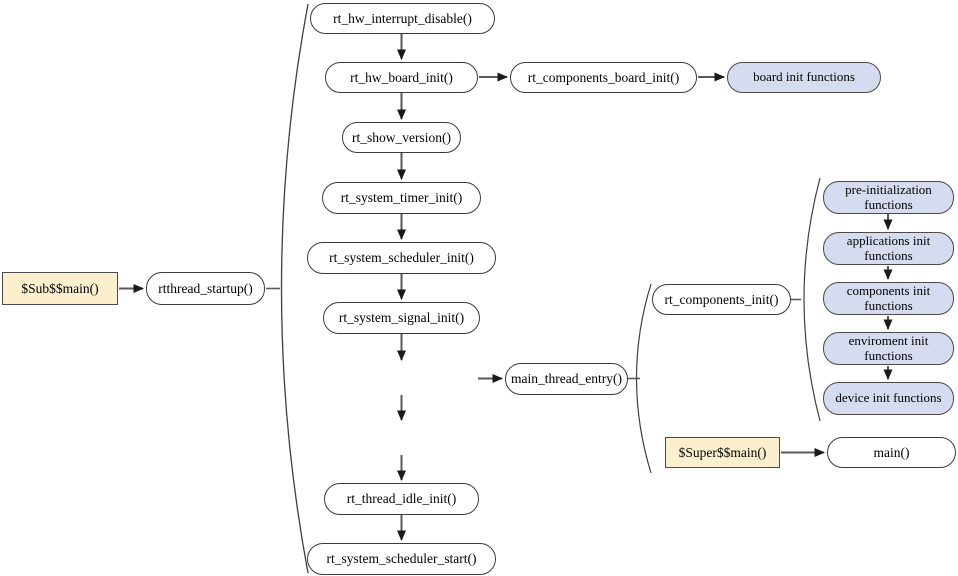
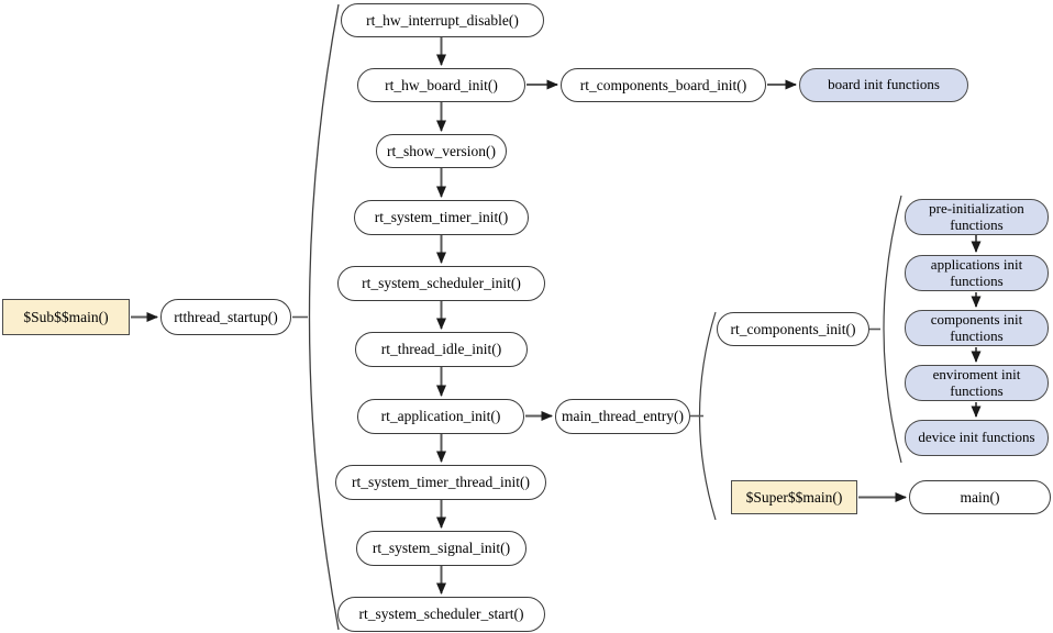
  $Sub$$main()
  rtthread_startup()
  rt_hw_interrupt_disable()
  rt_hw_board_init()
  rt_show_version()
  rt_system_timer_init()
  rt_system_scheduler_init()
- rt_system_signal_init()
+ rt_thread_idle_init()
+ rt_application_init()
+ rt_system_timer_thread_init()
- rt_thread_idle_init()
+ rt_system_signal_init()
  rt_system_scheduler_start()
  rt_components_board_init()
  board init functions
  main_thread_entry()
  rt_components_init()
  $Super$$main()
  main()
  pre-initialization functions
  applications init functions
  components init functions
  enviroment init functions
  device init functions
